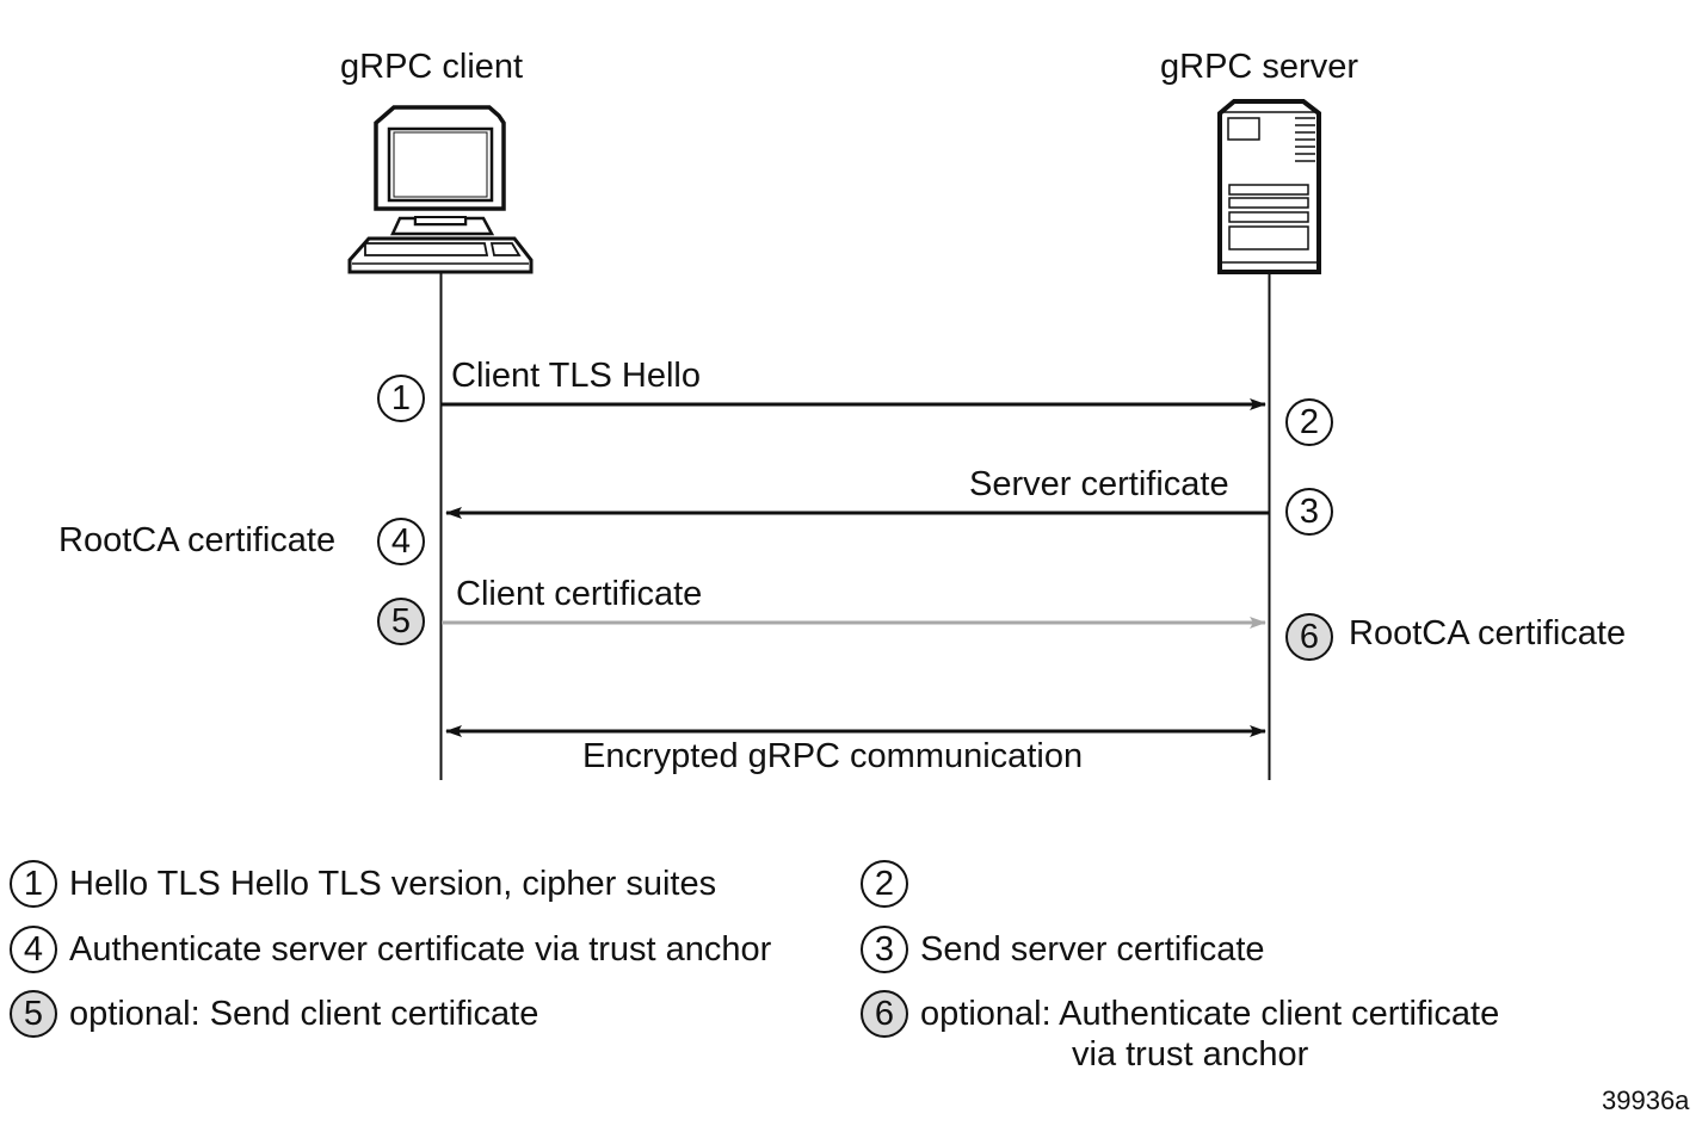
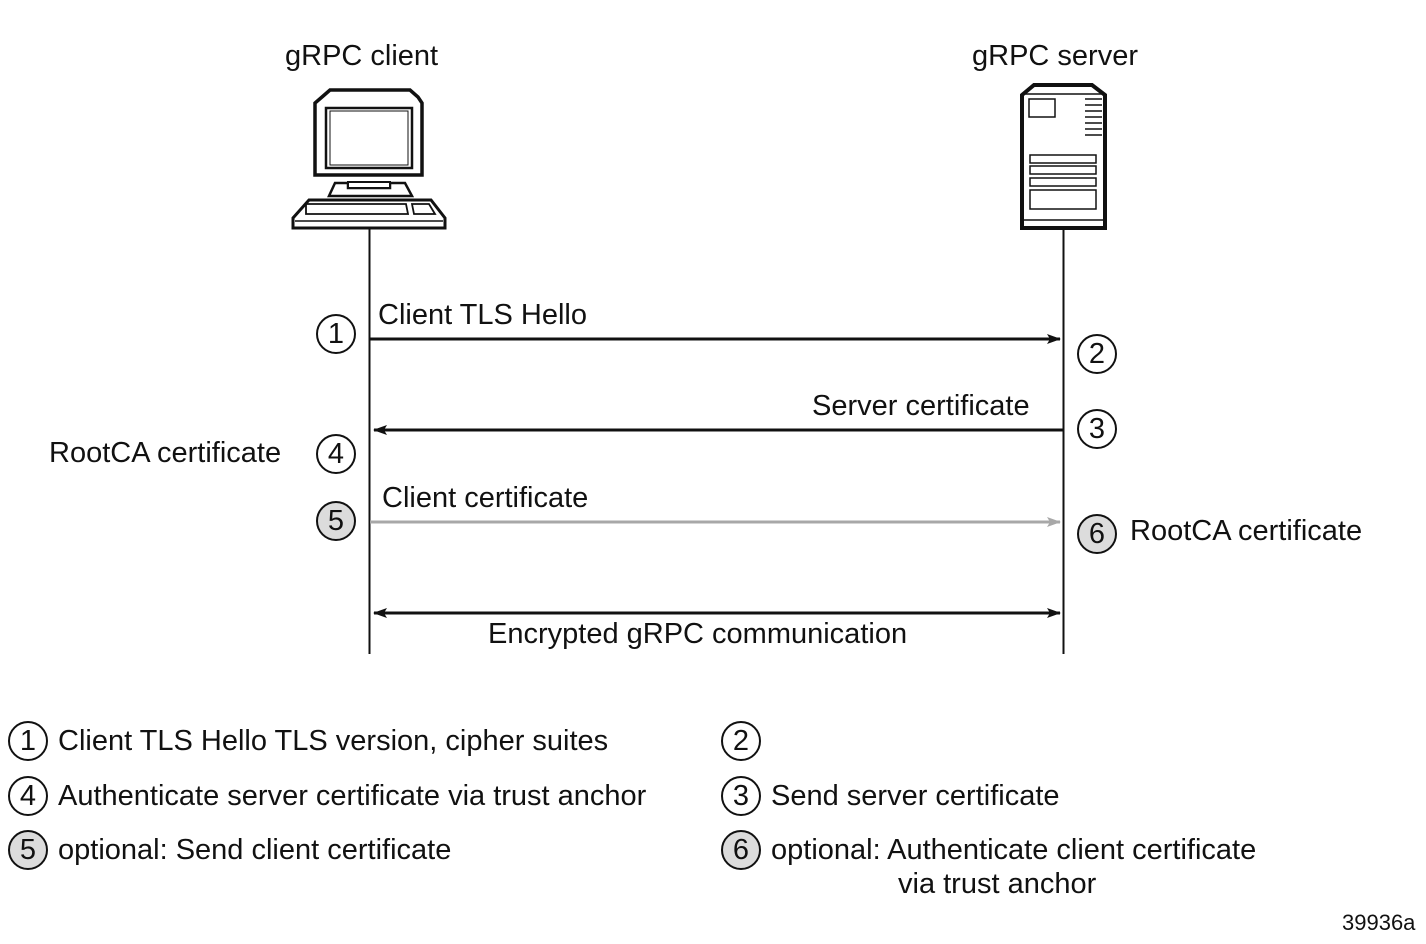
  gRPC client
  gRPC server
  Client TLS Hello
  Server certificate
  Client certificate
  Encrypted gRPC communication
  1
  2
  3
  4
  RootCA certificate
  5
  6
  RootCA certificate
  1
- Hello TLS Hello TLS version, cipher suites
+ Client TLS Hello TLS version, cipher suites
  2
  4
  Authenticate server certificate via trust anchor
  3
  Send server certificate
  5
  optional: Send client certificate
  6
  optional: Authenticate client certificate
  via trust anchor
  39936a
